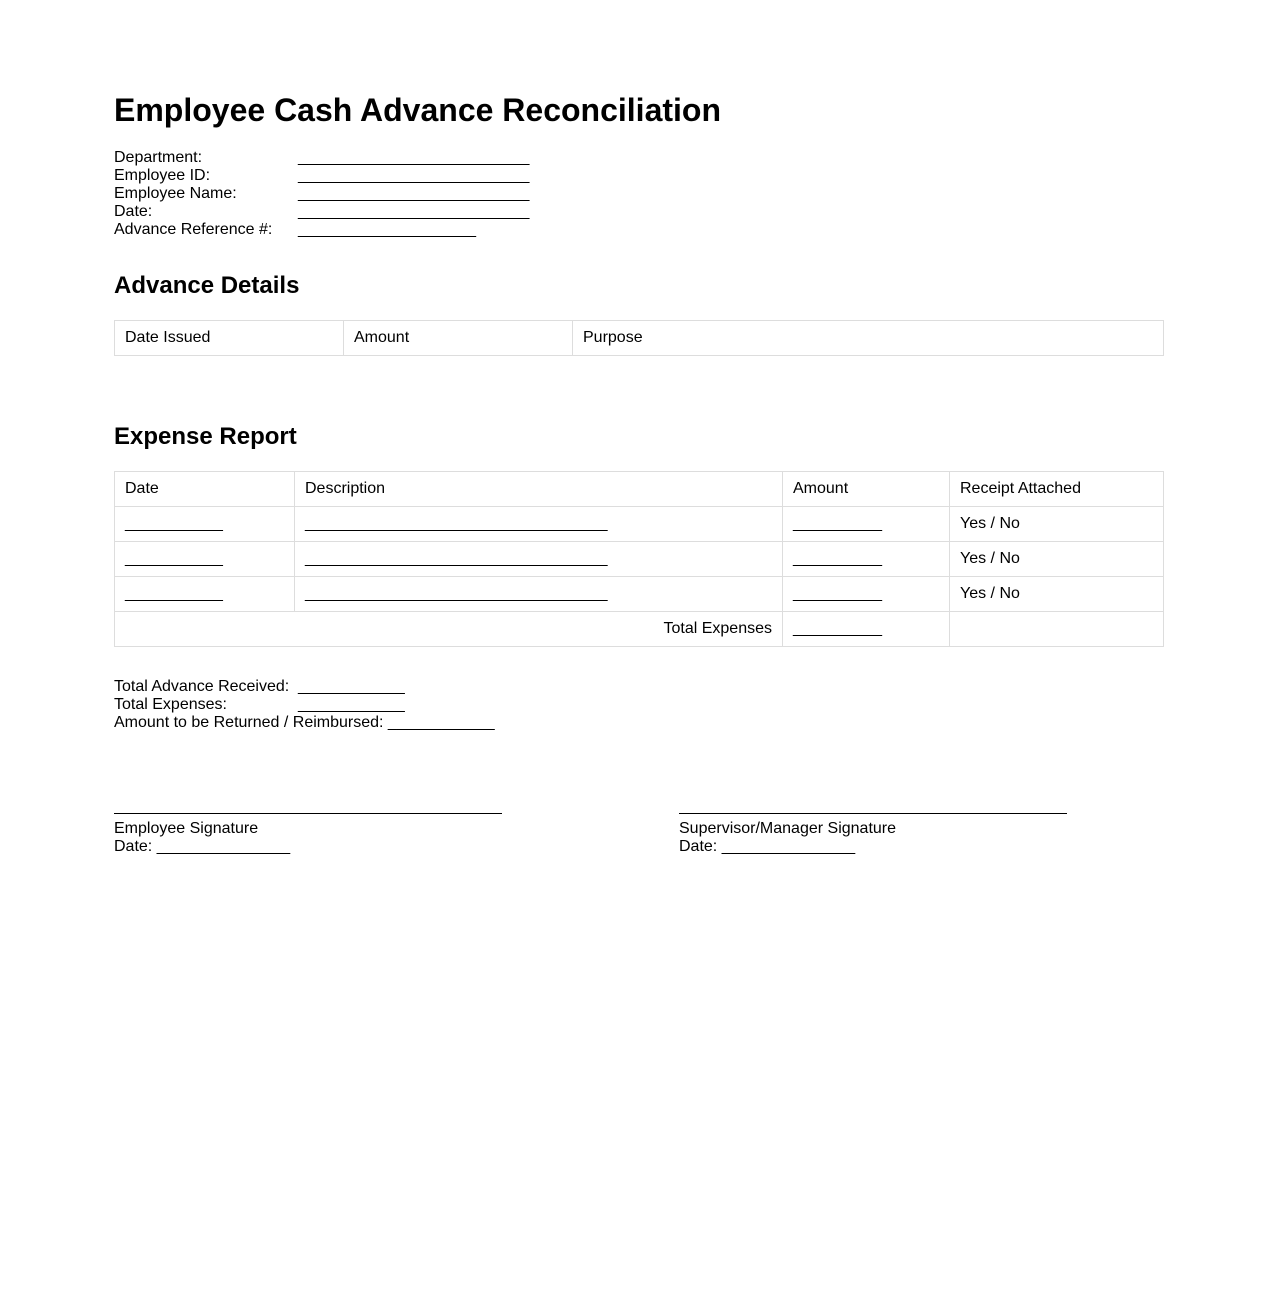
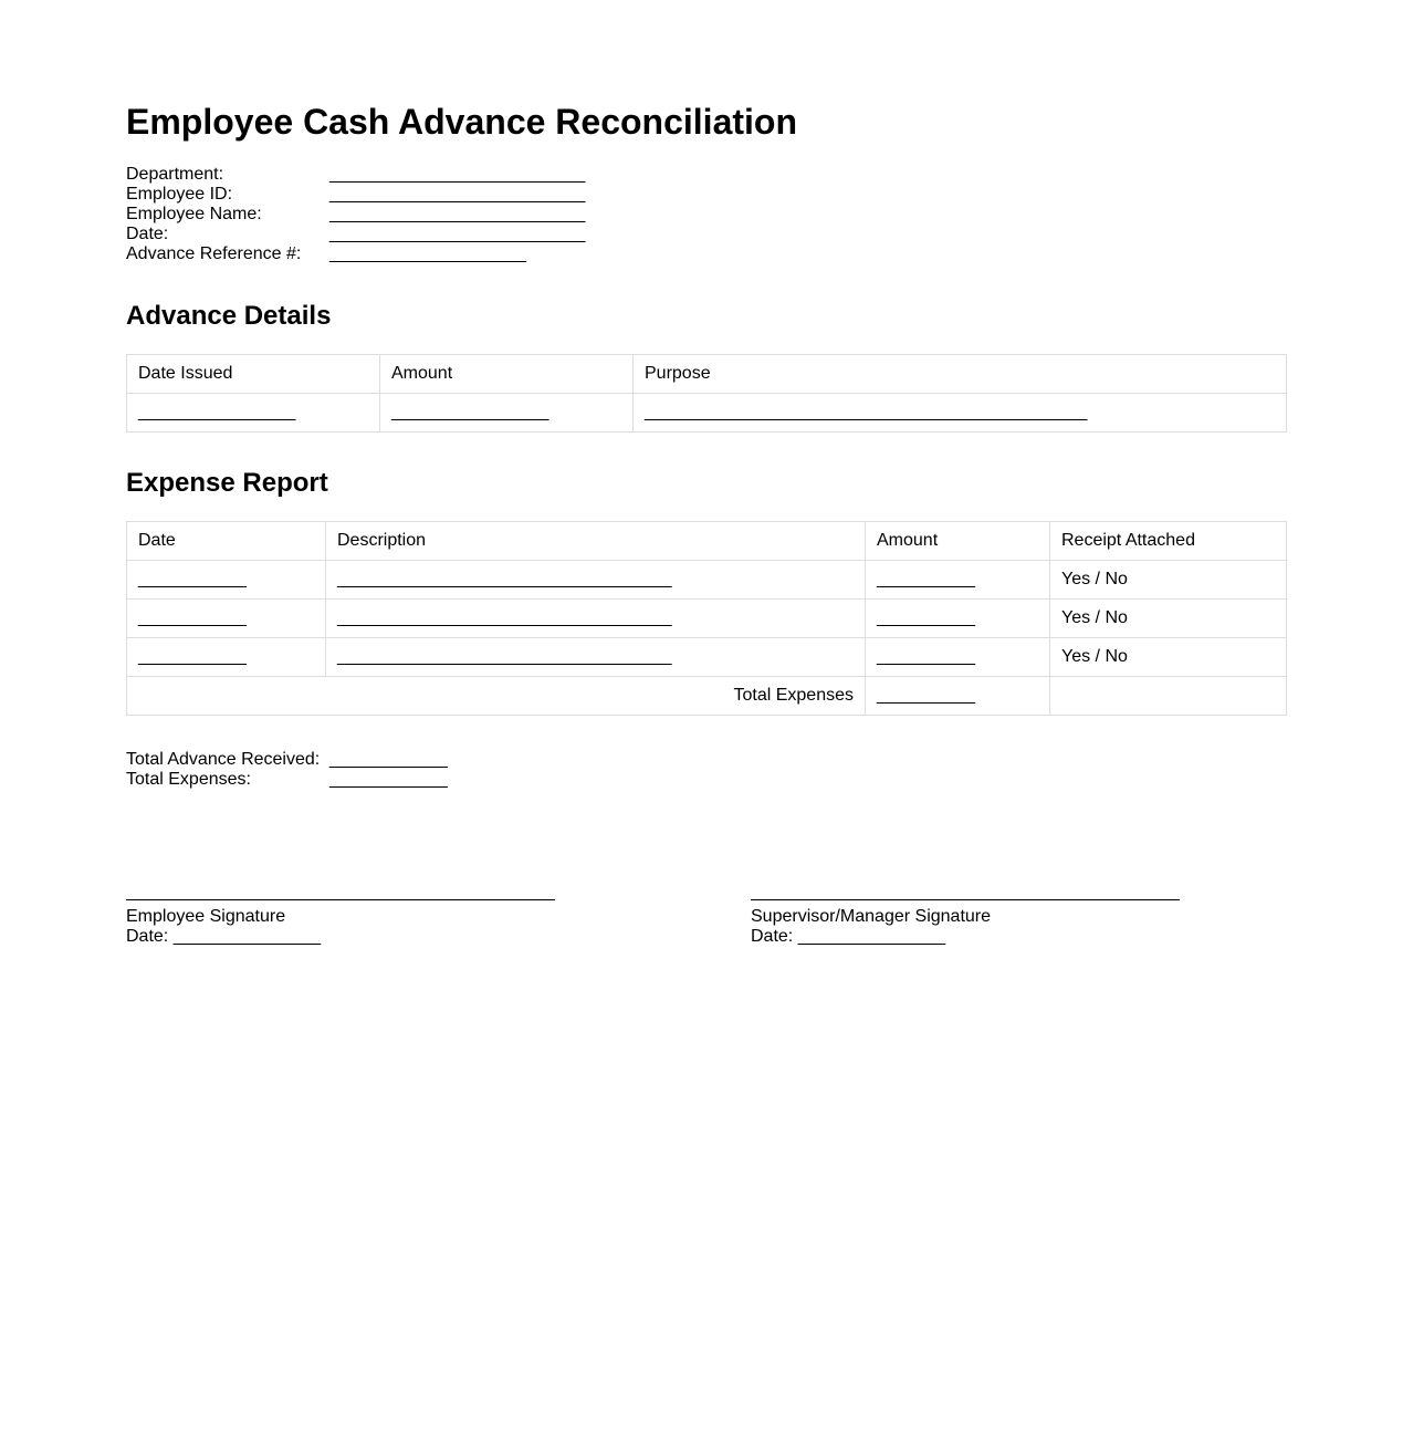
  Employee Cash Advance Reconciliation
  Department:
  __________________________
  Employee ID:
  __________________________
  Employee Name:
  __________________________
  Date:
  __________________________
  Advance Reference #:
  ____________________
  Advance Details
  Date Issued	Amount	Purpose
+ ________________	________________	_____________________________________________
  Expense Report
  Date	Description	Amount	Receipt Attached
  ___________	__________________________________	__________	Yes / No
  ___________	__________________________________	__________	Yes / No
  ___________	__________________________________	__________	Yes / No
  Total Expenses	__________
  Total Advance Received:
  ____________
  Total Expenses:
  ____________
- Amount to be Returned / Reimbursed: ____________
  Employee Signature
  Date: _______________
  Supervisor/Manager Signature
  Date: _______________
